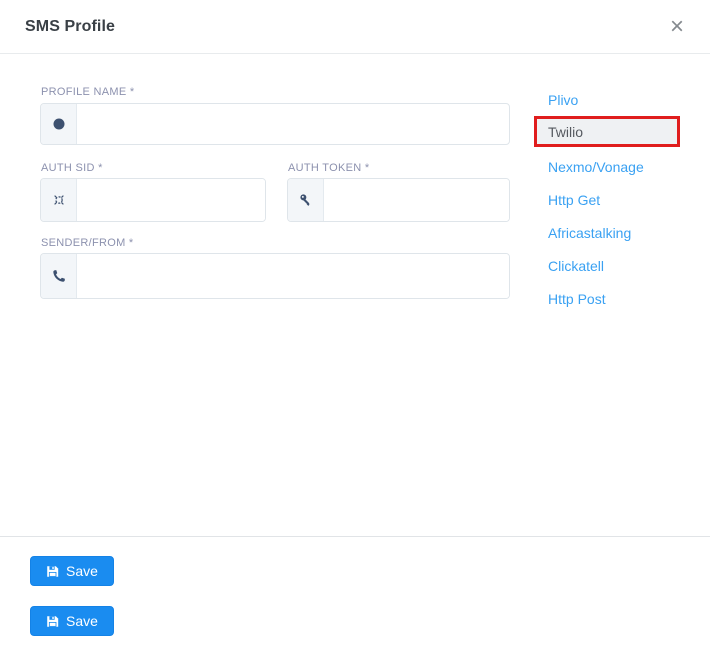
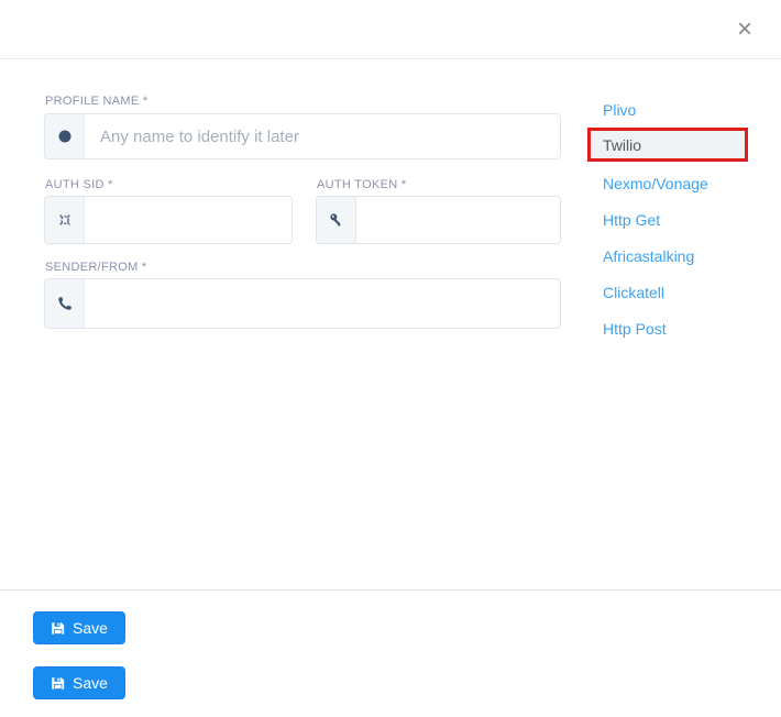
- SMS Profile
  ×
  PROFILE NAME *
+ Any name to identify it later
  AUTH SID *
  AUTH TOKEN *
  SENDER/FROM *
  Plivo
  Twilio
  Nexmo/Vonage
  Http Get
  Africastalking
  Clickatell
  Http Post
  Save
  Save
